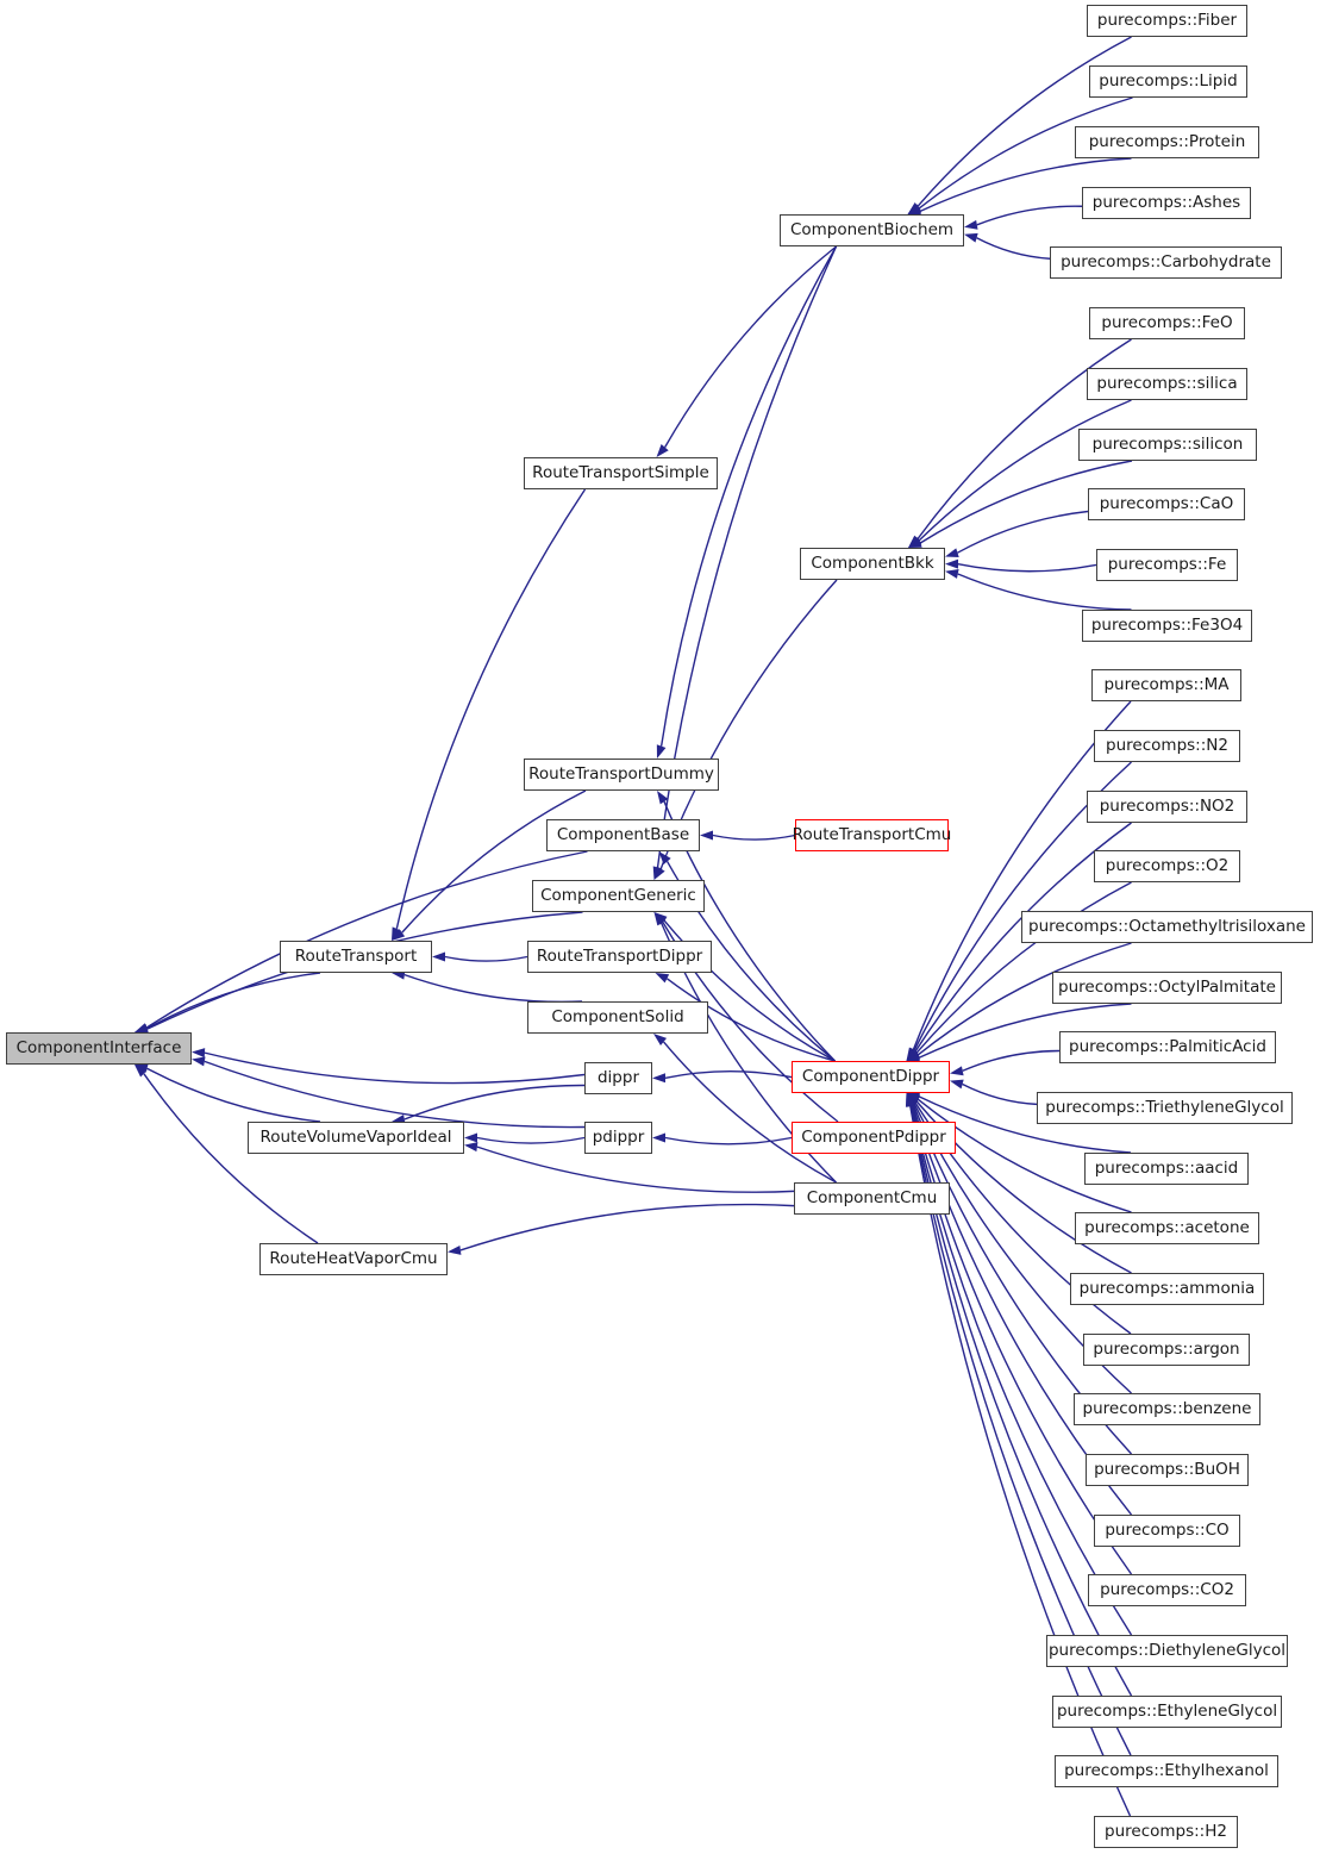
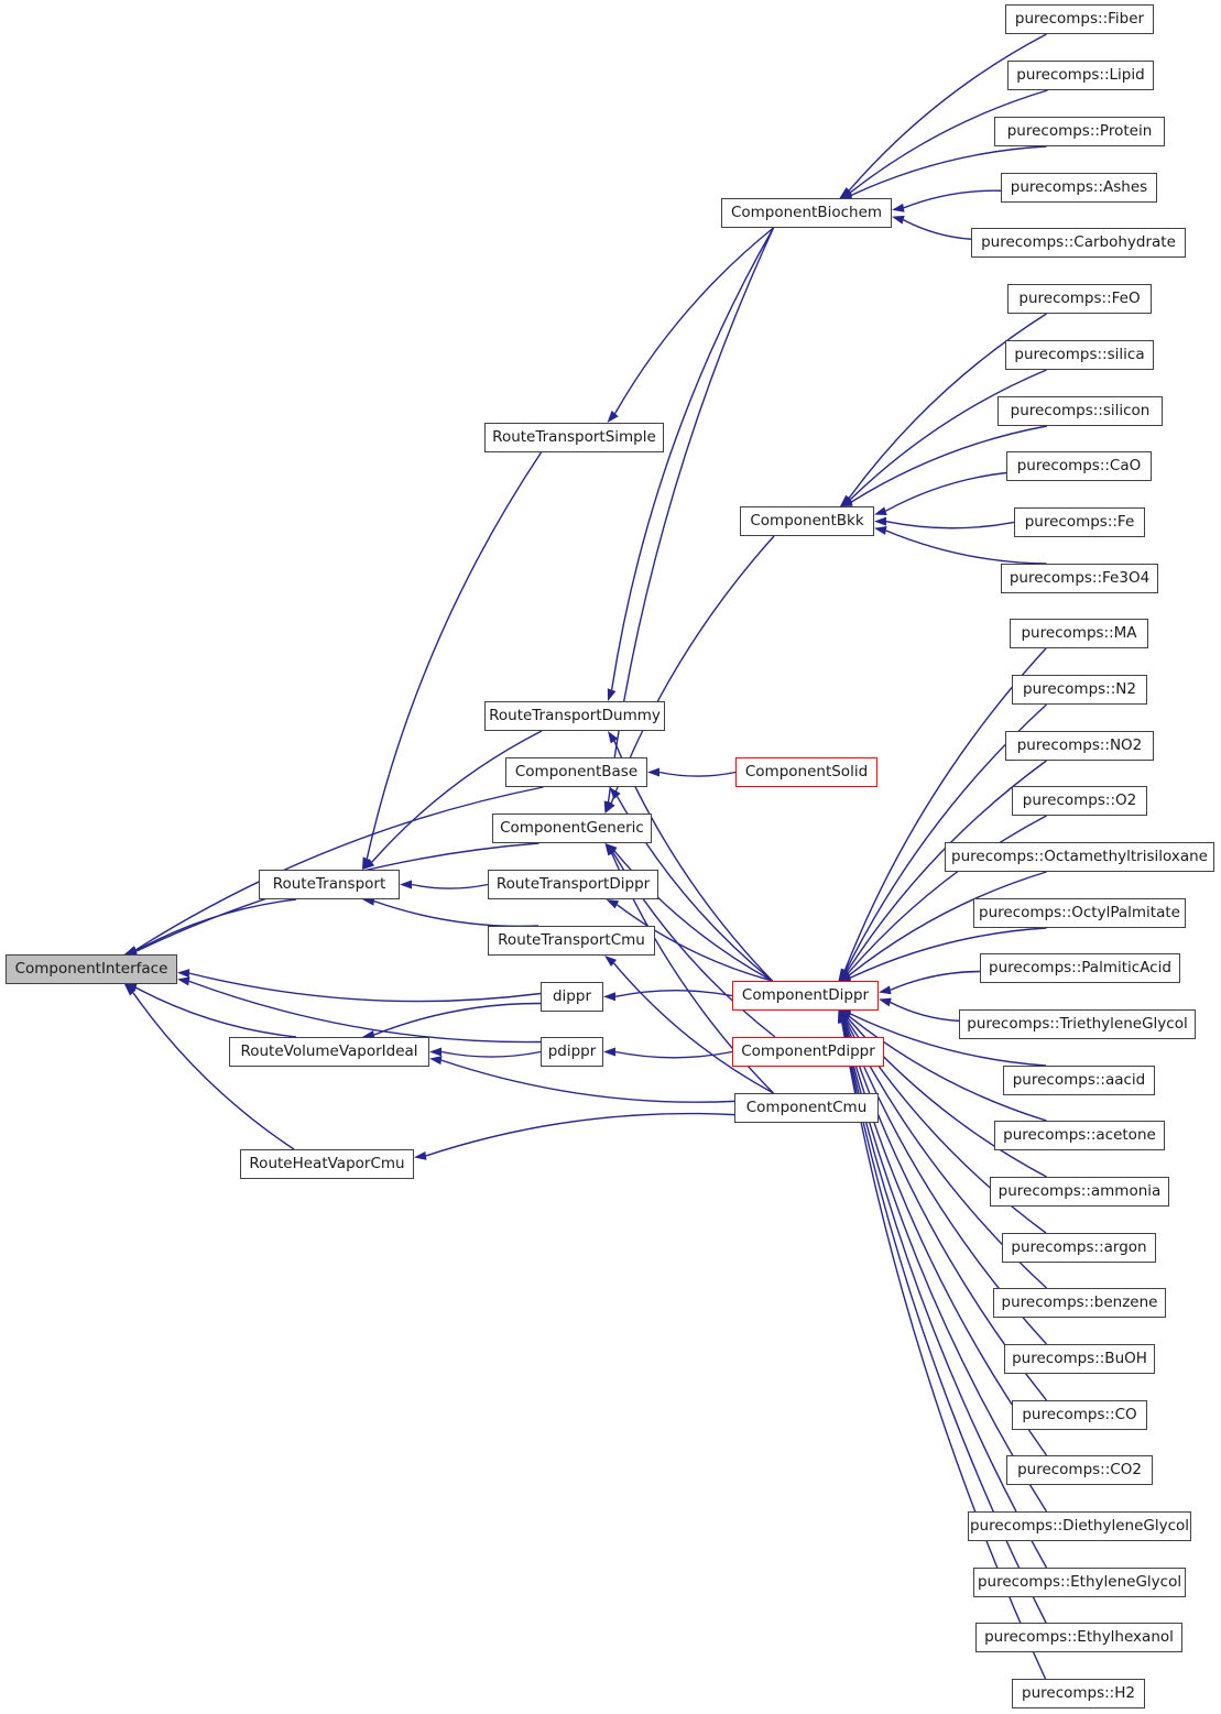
  ComponentInterface
  ComponentBiochem
  ComponentBkk
  RouteTransportSimple
  RouteTransportDummy
  ComponentBase
- RouteTransportCmu
+ ComponentSolid
  ComponentGeneric
  RouteTransport
  RouteTransportDippr
- ComponentSolid
+ RouteTransportCmu
  dippr
  ComponentDippr
  RouteVolumeVaporIdeal
  pdippr
  ComponentPdippr
  ComponentCmu
  RouteHeatVaporCmu
  purecomps::Fiber
  purecomps::Lipid
  purecomps::Protein
  purecomps::Ashes
  purecomps::Carbohydrate
  purecomps::FeO
  purecomps::silica
  purecomps::silicon
  purecomps::CaO
  purecomps::Fe
  purecomps::Fe3O4
  purecomps::MA
  purecomps::N2
  purecomps::NO2
  purecomps::O2
  purecomps::Octamethyltrisiloxane
  purecomps::OctylPalmitate
  purecomps::PalmiticAcid
  purecomps::TriethyleneGlycol
  purecomps::aacid
  purecomps::acetone
  purecomps::ammonia
  purecomps::argon
  purecomps::benzene
  purecomps::BuOH
  purecomps::CO
  purecomps::CO2
  purecomps::DiethyleneGlycol
  purecomps::EthyleneGlycol
  purecomps::Ethylhexanol
  purecomps::H2
